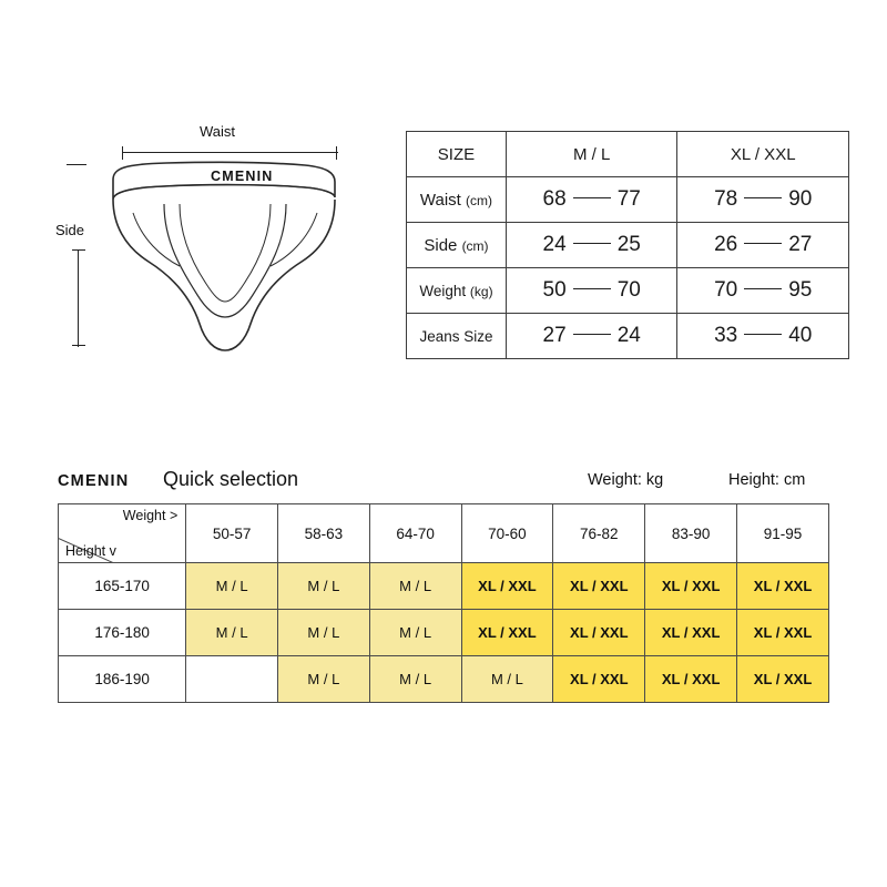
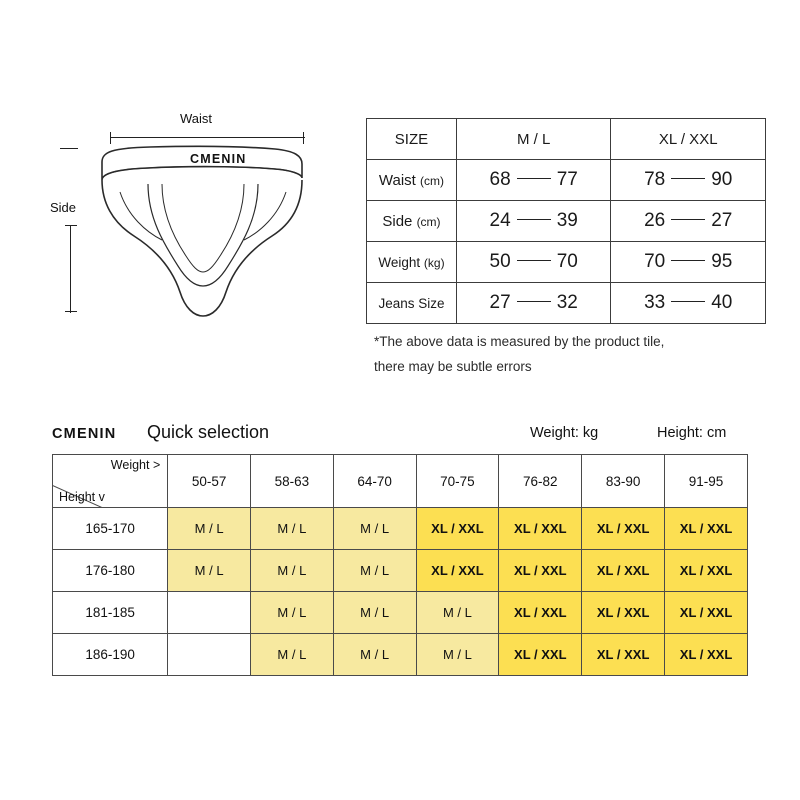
  Waist
  Side
  CMENIN
  SIZE	M / L	XL / XXL
  Waist (cm)	68 77	78 90
- Side (cm)	24 25	26 27
+ Side (cm)	24 39	26 27
  Weight (kg)	50 70	70 95
- Jeans Size	27 24	33 40
+ Jeans Size	27 32	33 40
+ *The above data is measured by the product tile,
+ there may be subtle errors
  CMENIN
  Quick selection
  Weight: kg
  Height: cm
- Weight > Height v	50-57	58-63	64-70	70-60	76-82	83-90	91-95
+ Weight > Height v	50-57	58-63	64-70	70-75	76-82	83-90	91-95
  165-170	M / L	M / L	M / L	XL / XXL	XL / XXL	XL / XXL	XL / XXL
  176-180	M / L	M / L	M / L	XL / XXL	XL / XXL	XL / XXL	XL / XXL
+ 181-185		M / L	M / L	M / L	XL / XXL	XL / XXL	XL / XXL
  186-190		M / L	M / L	M / L	XL / XXL	XL / XXL	XL / XXL
